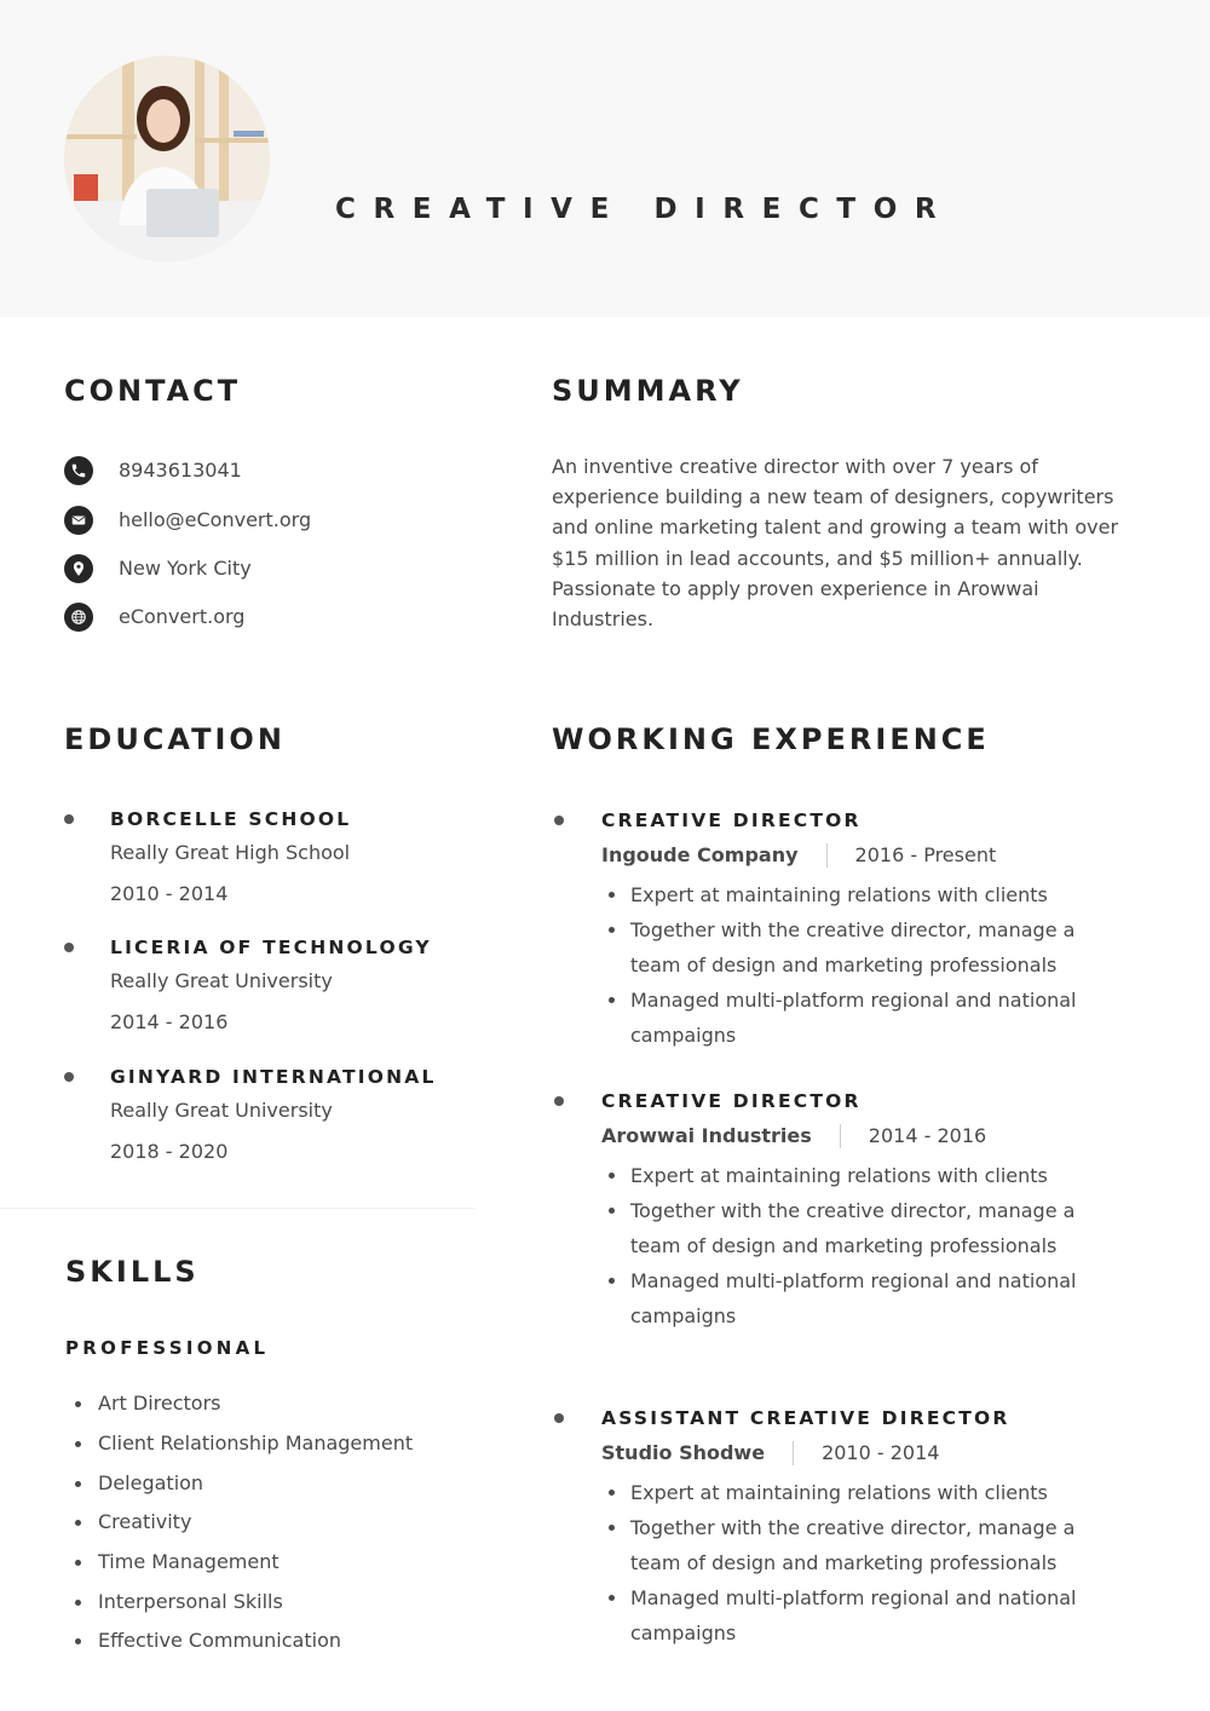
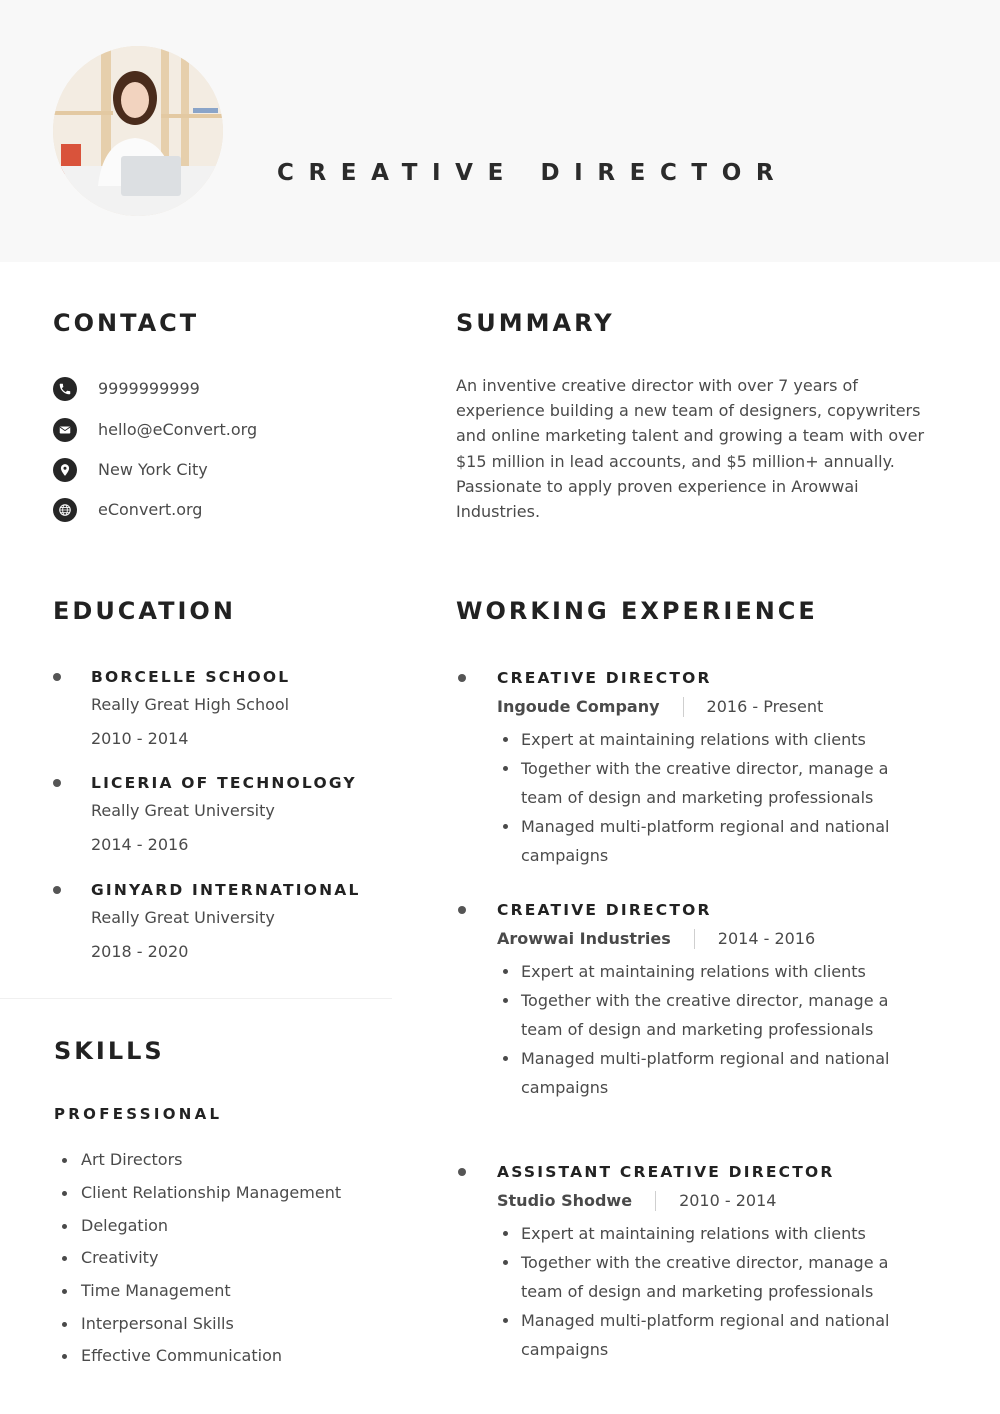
  CREATIVE DIRECTOR
  CONTACT
- 8943613041
+ 9999999999
  hello@eConvert.org
  New York City
  eConvert.org
  SUMMARY
  An inventive creative director with over 7 years of experience building a new team of designers, copywriters and online marketing talent and growing a team with over $15 million in lead accounts, and $5 million+ annually. Passionate to apply proven experience in Arowwai Industries.
  EDUCATION
  BORCELLE SCHOOL
  Really Great High School
  2010 - 2014
  LICERIA OF TECHNOLOGY
  Really Great University
  2014 - 2016
  GINYARD INTERNATIONAL
  Really Great University
  2018 - 2020
  SKILLS
  PROFESSIONAL
  Art Directors
  Client Relationship Management
  Delegation
  Creativity
  Time Management
  Interpersonal Skills
  Effective Communication
  WORKING EXPERIENCE
  CREATIVE DIRECTOR
  Ingoude Company
  2016 - Present
  Expert at maintaining relations with clients
  Together with the creative director, manage a team of design and marketing professionals
  Managed multi-platform regional and national campaigns
  CREATIVE DIRECTOR
  Arowwai Industries
  2014 - 2016
  Expert at maintaining relations with clients
  Together with the creative director, manage a team of design and marketing professionals
  Managed multi-platform regional and national campaigns
  ASSISTANT CREATIVE DIRECTOR
  Studio Shodwe
  2010 - 2014
  Expert at maintaining relations with clients
  Together with the creative director, manage a team of design and marketing professionals
  Managed multi-platform regional and national campaigns
